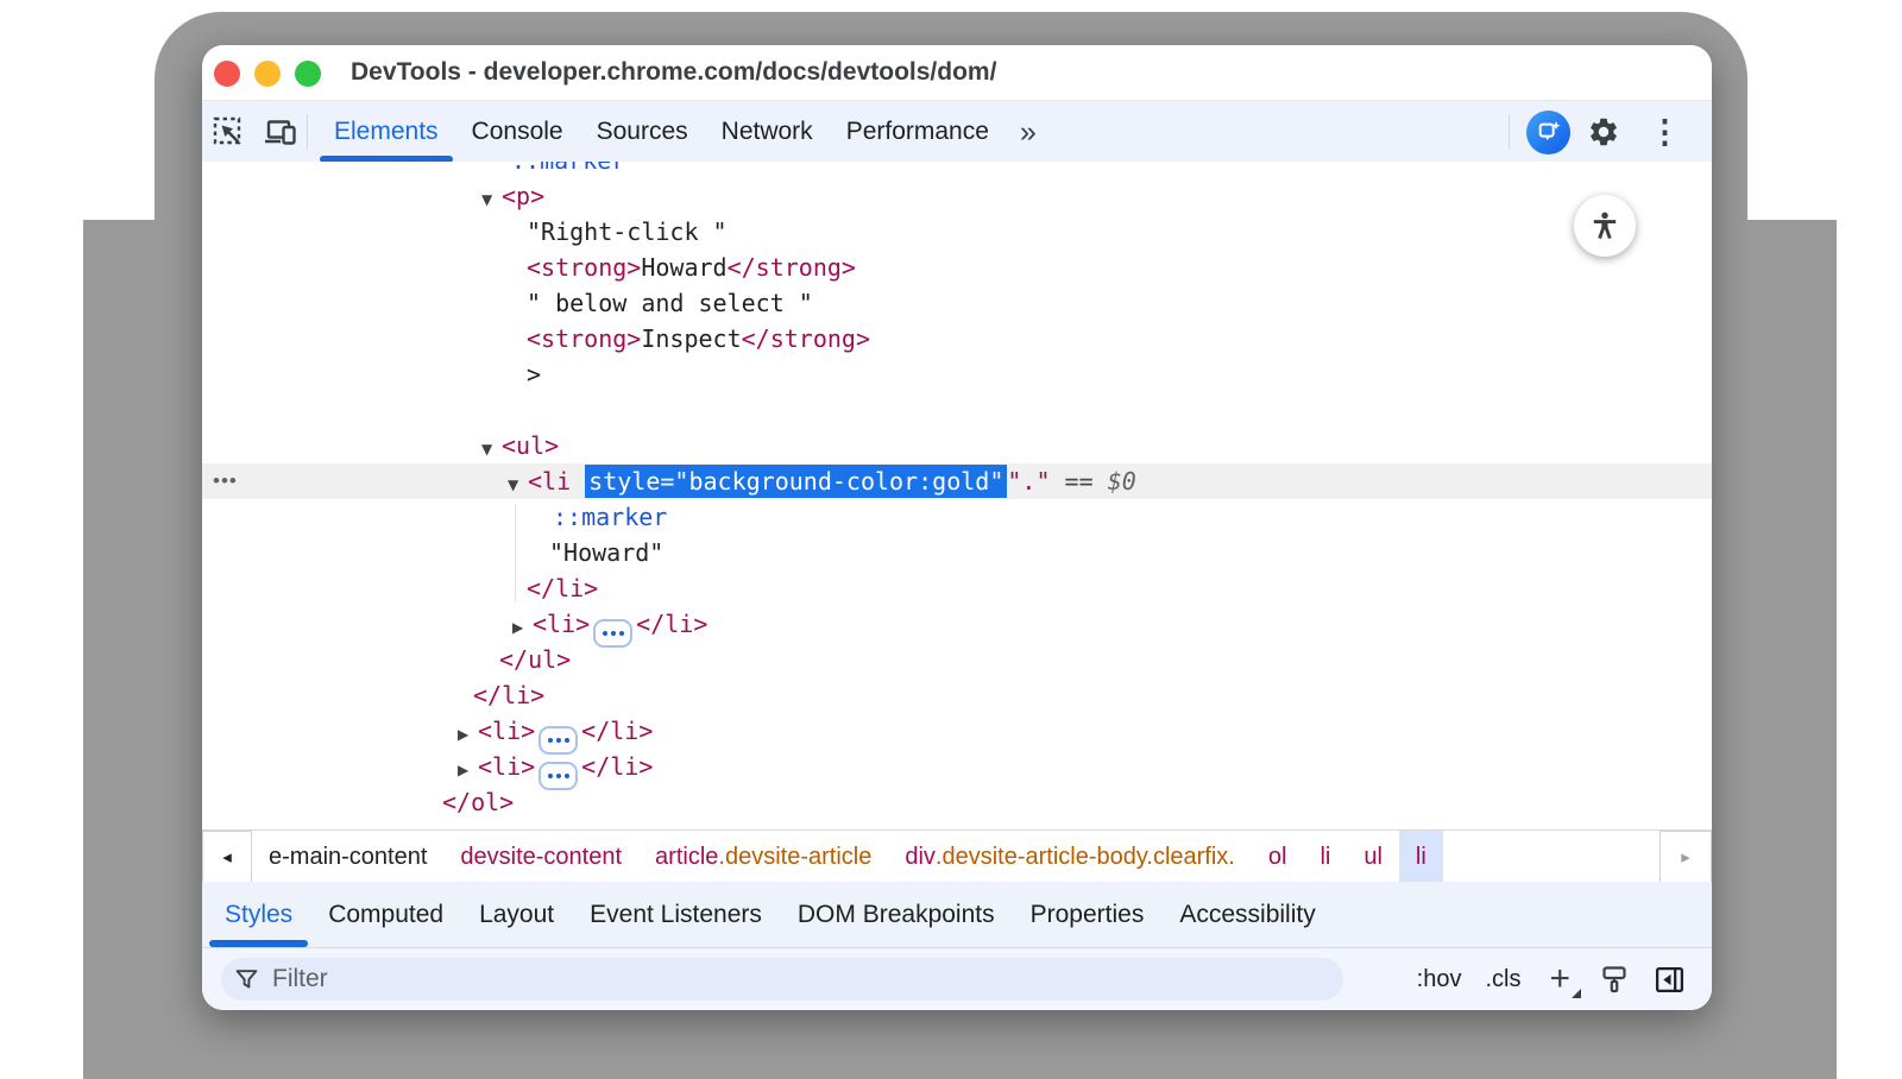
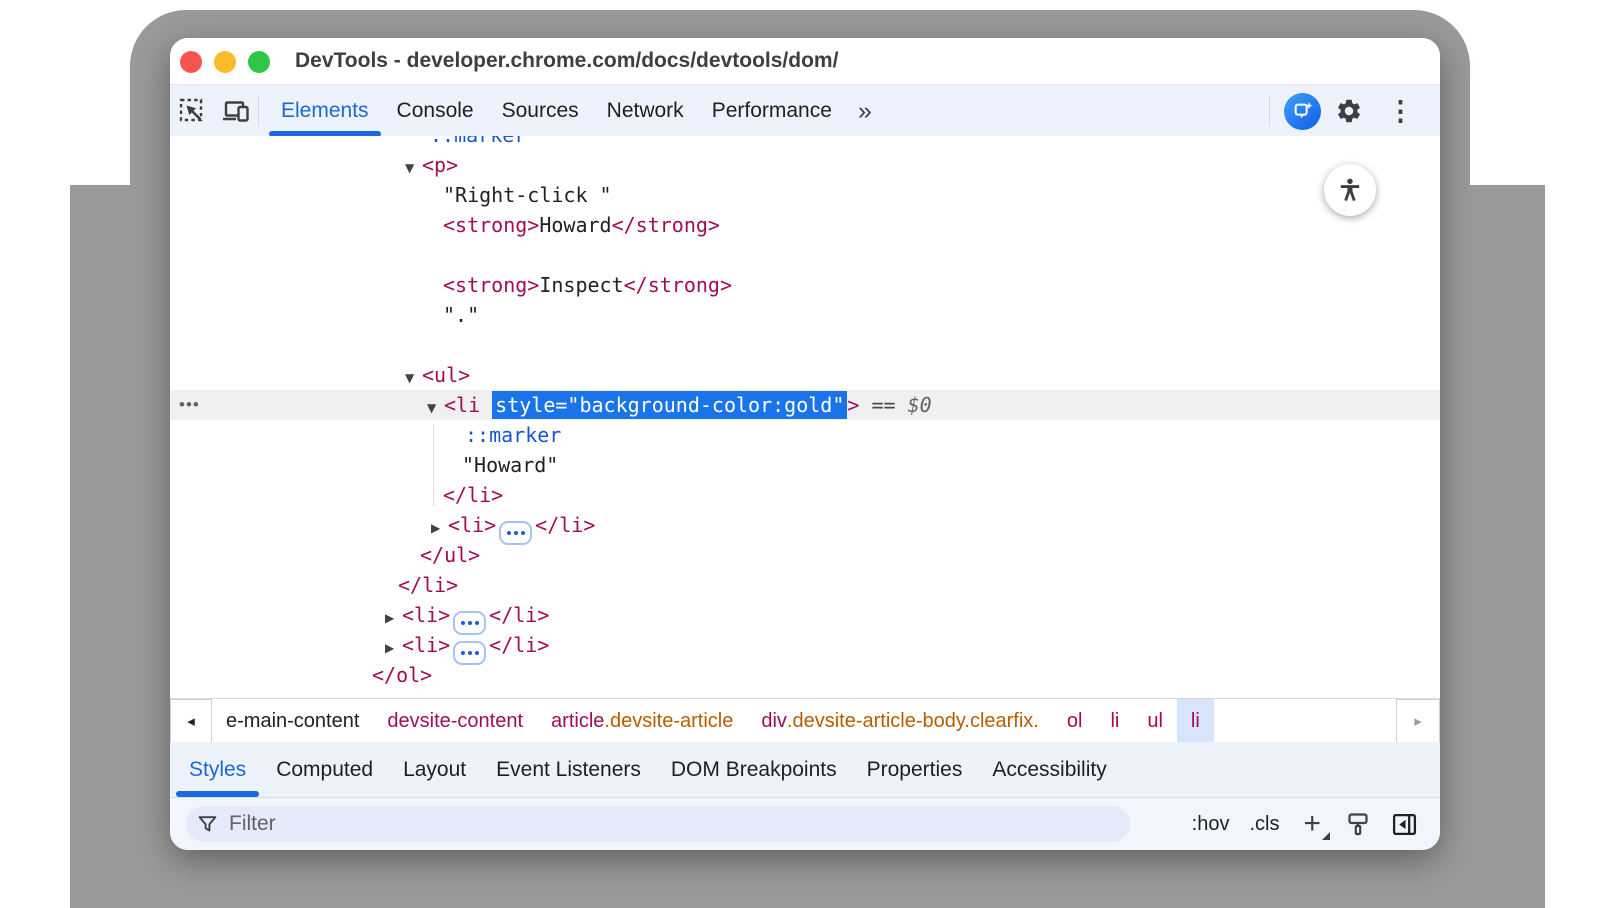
  DevTools - developer.chrome.com/docs/devtools/dom/
  Elements
  Console
  Sources
  Network
  Performance
  »
  ⋮
  ▼ <p>
  "Right-click "
  <strong>Howard</strong>
- " below and select "
  <strong>Inspect</strong>
- >
+ "."
  ▼ <ul>
  •••
- ▼ <li style="background-color:gold" "." == $0
+ ▼ <li style="background-color:gold" > == $0
  ::marker
  "Howard"
  </li>
  ▶ <li> </li>
  </ul>
  </li>
  ▶ <li> </li>
  ▶ <li> </li>
  </ol>
  ◂
  e-main-content
  devsite-content
  article
  .devsite-article
  div
  .devsite-article-body.clearfix.
  ol
  li
  ul
  li
  ▸
  Styles
  Computed
  Layout
  Event Listeners
  DOM Breakpoints
  Properties
  Accessibility
  Filter
  :hov
  .cls
  +
